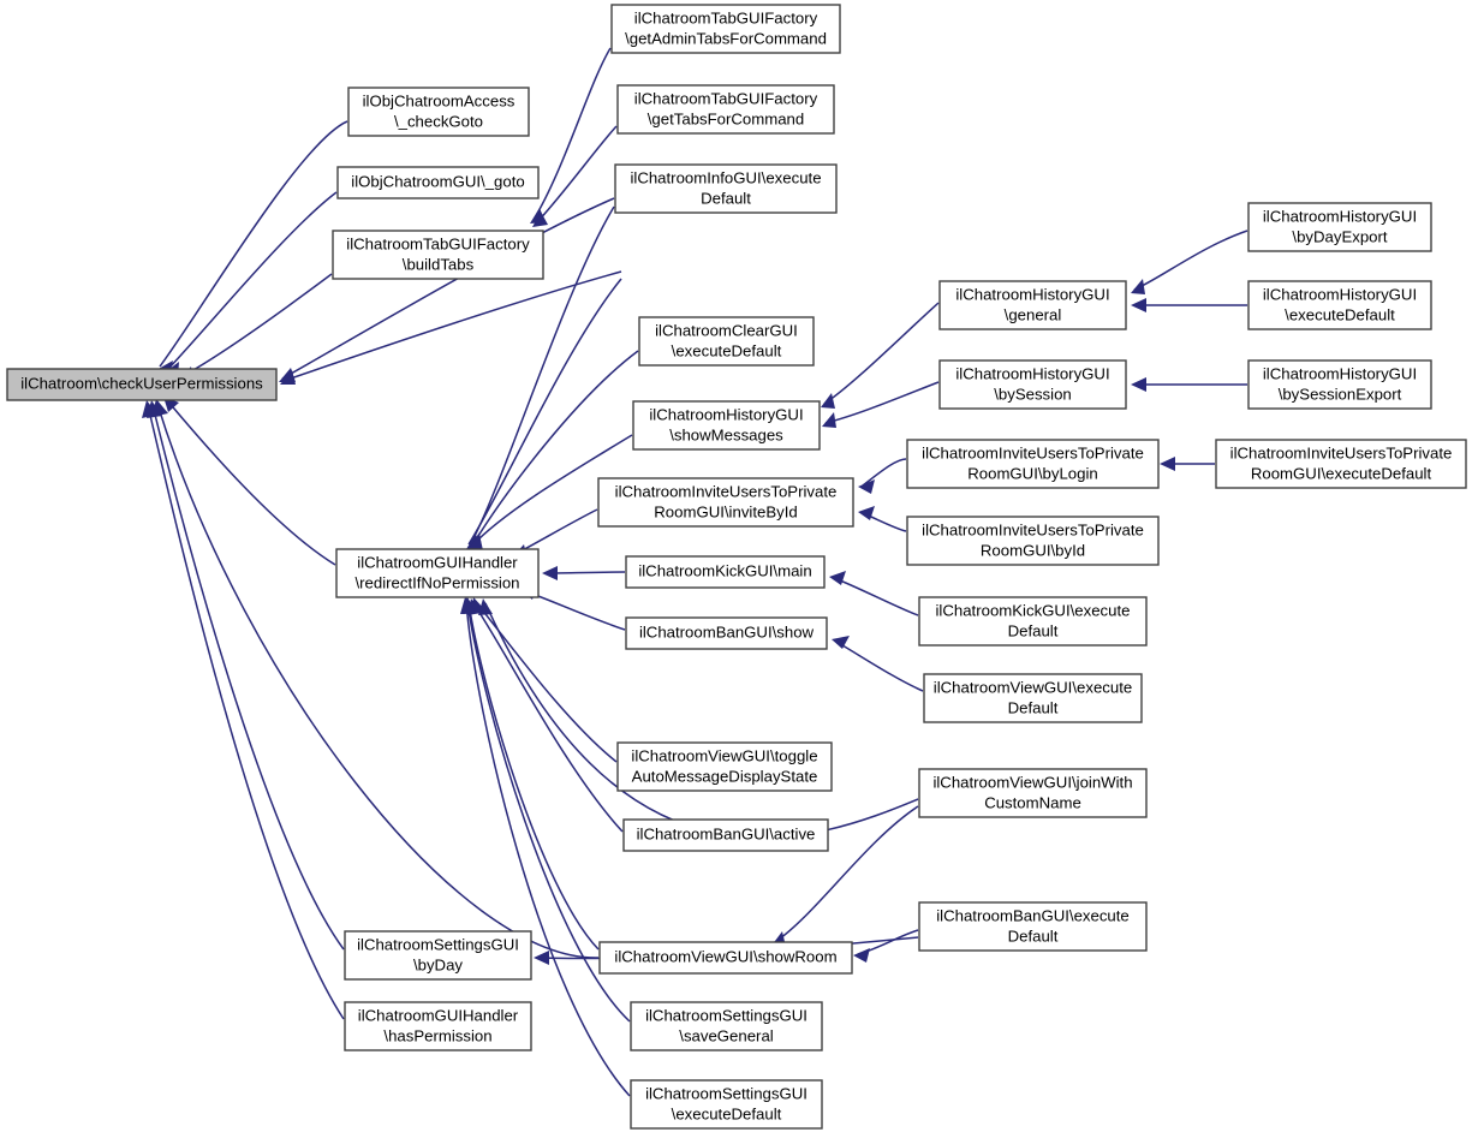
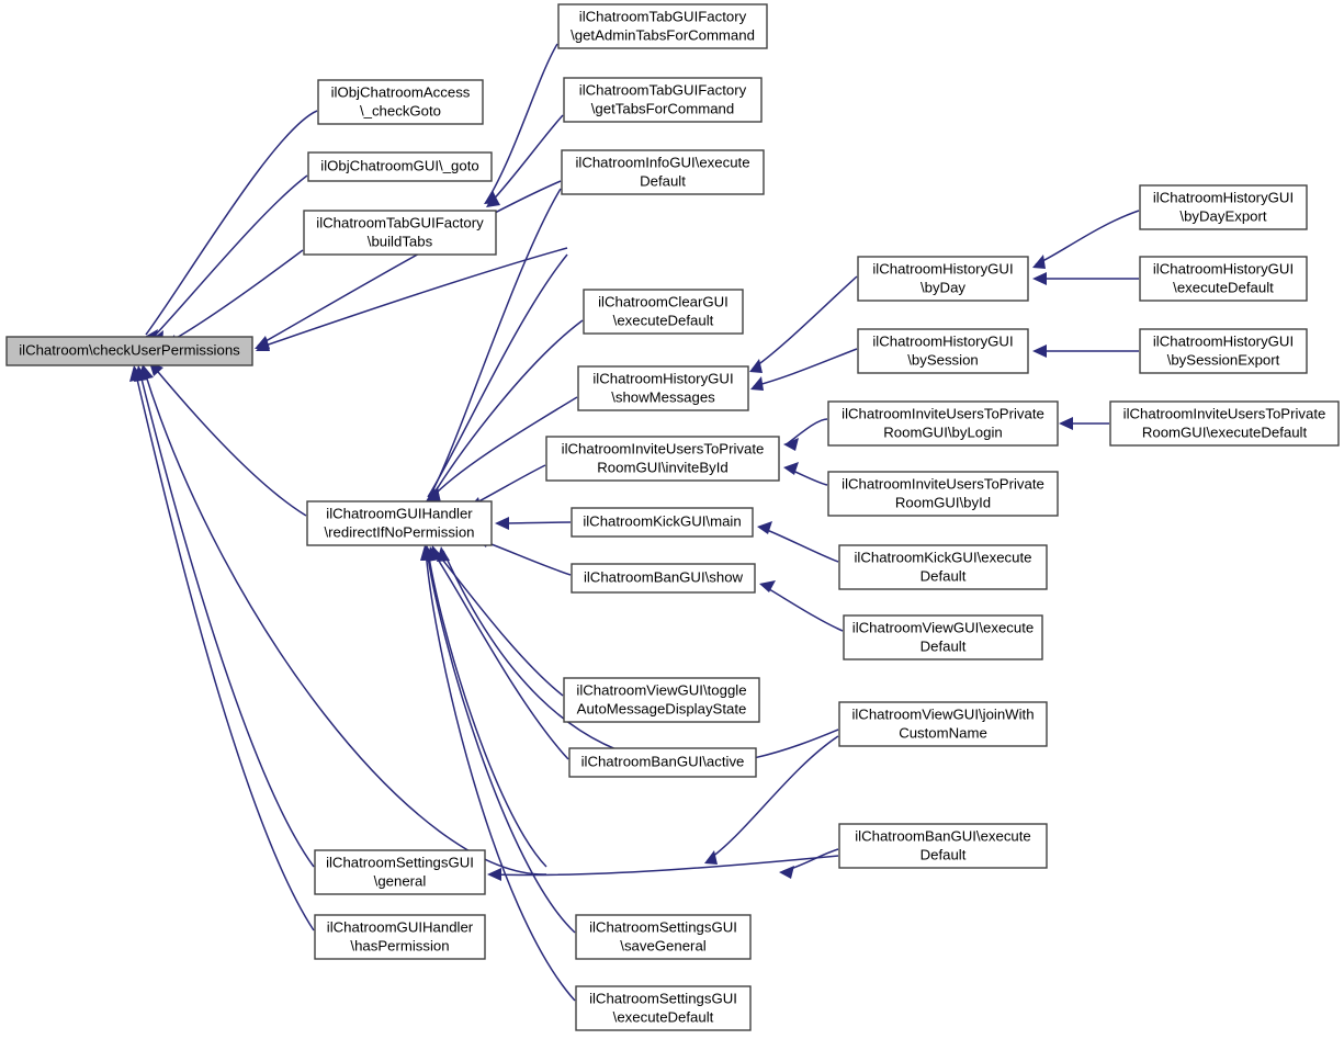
  ilChatroom\checkUserPermissions
  ilObjChatroomAccess
  \_checkGoto
  ilObjChatroomGUI\_goto
  ilChatroomTabGUIFactory
  \buildTabs
  ilChatroomTabGUIFactory
  \getAdminTabsForCommand
  ilChatroomTabGUIFactory
  \getTabsForCommand
  ilChatroomInfoGUI\execute
  Default
  ilChatroomClearGUI
  \executeDefault
  ilChatroomHistoryGUI
  \showMessages
  ilChatroomInviteUsersToPrivate
  RoomGUI\inviteById
  ilChatroomKickGUI\main
  ilChatroomBanGUI\show
  ilChatroomViewGUI\toggle
  AutoMessageDisplayState
  ilChatroomBanGUI\active
  ilChatroomGUIHandler
  \redirectIfNoPermission
  ilChatroomSettingsGUI
- \byDay
+ \general
  ilChatroomGUIHandler
  \hasPermission
- ilChatroomViewGUI\showRoom
  ilChatroomSettingsGUI
  \saveGeneral
  ilChatroomSettingsGUI
  \executeDefault
  ilChatroomHistoryGUI
- \general
+ \byDay
  ilChatroomHistoryGUI
  \bySession
  ilChatroomHistoryGUI
  \byDayExport
  ilChatroomHistoryGUI
  \executeDefault
  ilChatroomHistoryGUI
  \bySessionExport
  ilChatroomInviteUsersToPrivate
  RoomGUI\byLogin
  ilChatroomInviteUsersToPrivate
  RoomGUI\byId
  ilChatroomInviteUsersToPrivate
  RoomGUI\executeDefault
  ilChatroomKickGUI\execute
  Default
  ilChatroomViewGUI\execute
  Default
  ilChatroomViewGUI\joinWith
  CustomName
  ilChatroomBanGUI\execute
  Default
